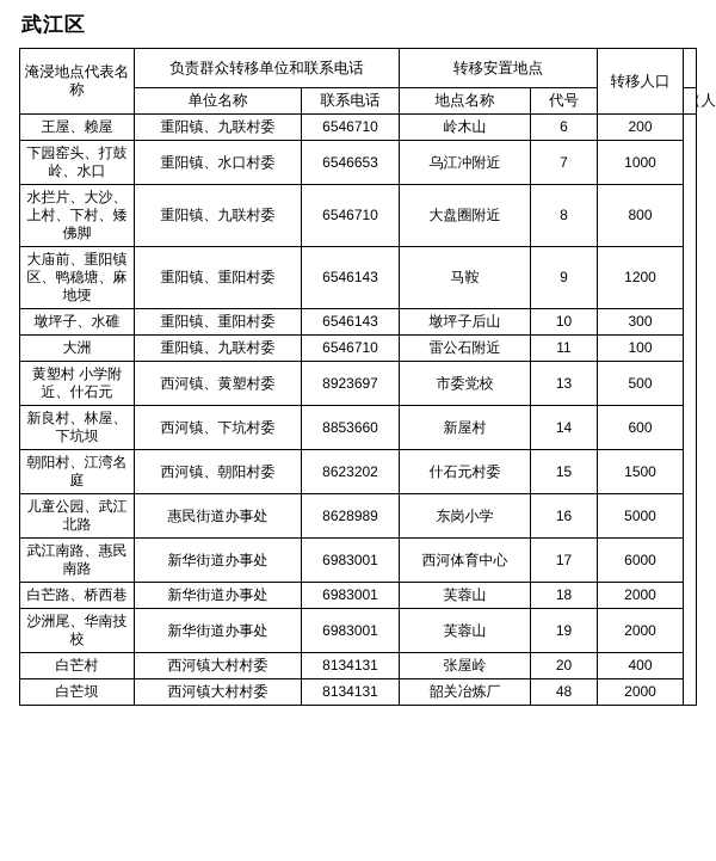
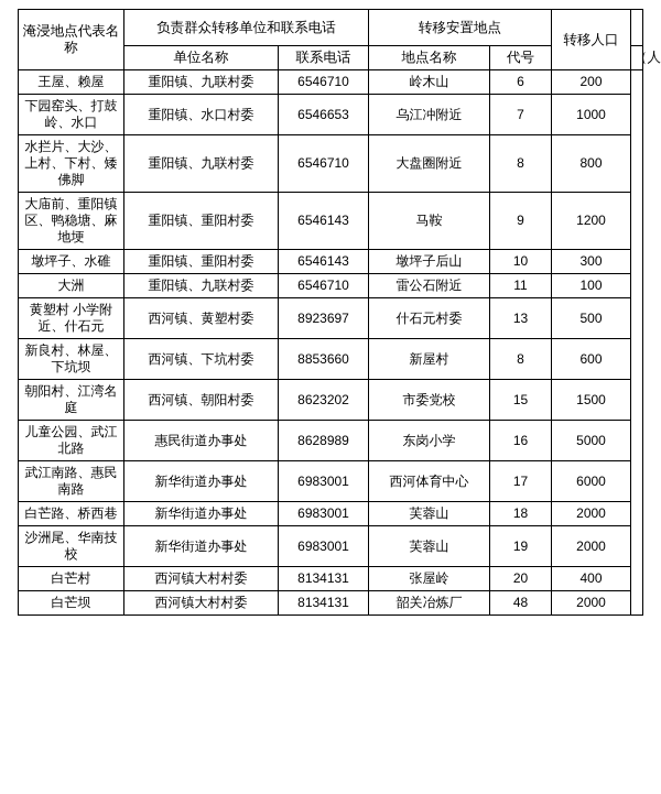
- 武江区
  淹浸地点代表名称	负责群众转移单位和联系电话	转移安置地点	转移人口
  单位名称	联系电话	地点名称	代号	（人
  王屋、赖屋	重阳镇、九联村委	6546710	岭木山	6	200
  下园窑头、打鼓岭、水口	重阳镇、水口村委	6546653	乌江冲附近	7	1000
  水拦片、大沙、上村、下村、矮佛脚	重阳镇、九联村委	6546710	大盘圈附近	8	800
  大庙前、重阳镇区、鸭稳塘、麻地埂	重阳镇、重阳村委	6546143	马鞍	9	1200
  墩坪子、水碓	重阳镇、重阳村委	6546143	墩坪子后山	10	300
  大洲	重阳镇、九联村委	6546710	雷公石附近	11	100
- 黄塑村 小学附近、什石元	西河镇、黄塑村委	8923697	市委党校	13	500
+ 黄塑村 小学附近、什石元	西河镇、黄塑村委	8923697	什石元村委	13	500
- 新良村、林屋、下坑坝	西河镇、下坑村委	8853660	新屋村	14	600
+ 新良村、林屋、下坑坝	西河镇、下坑村委	8853660	新屋村	8	600
- 朝阳村、江湾名庭	西河镇、朝阳村委	8623202	什石元村委	15	1500
+ 朝阳村、江湾名庭	西河镇、朝阳村委	8623202	市委党校	15	1500
  儿童公园、武江北路	惠民街道办事处	8628989	东岗小学	16	5000
  武江南路、惠民南路	新华街道办事处	6983001	西河体育中心	17	6000
  白芒路、桥西巷	新华街道办事处	6983001	芙蓉山	18	2000
  沙洲尾、华南技校	新华街道办事处	6983001	芙蓉山	19	2000
  白芒村	西河镇大村村委	8134131	张屋岭	20	400
  白芒坝	西河镇大村村委	8134131	韶关冶炼厂	48	2000
